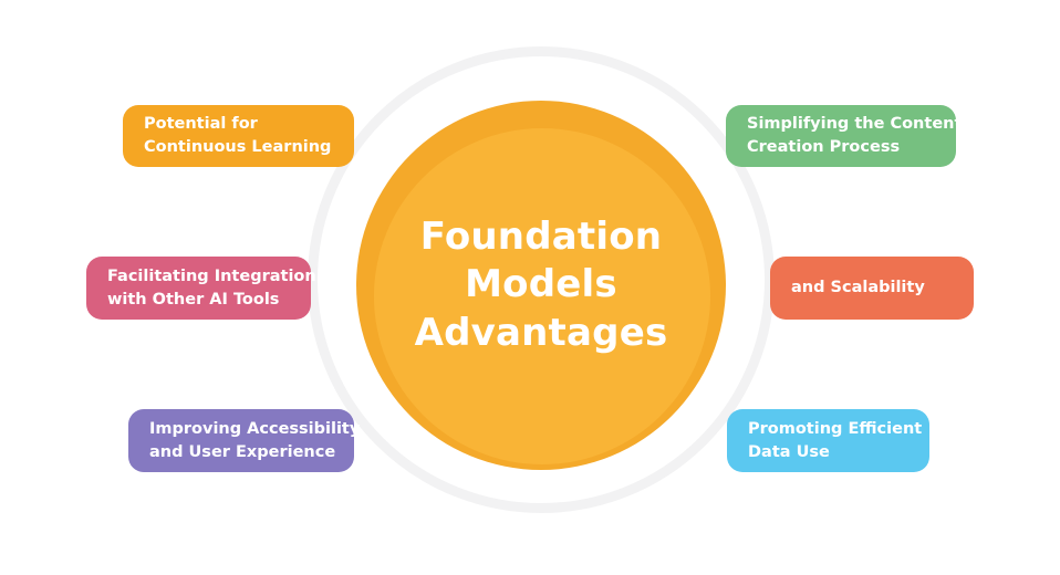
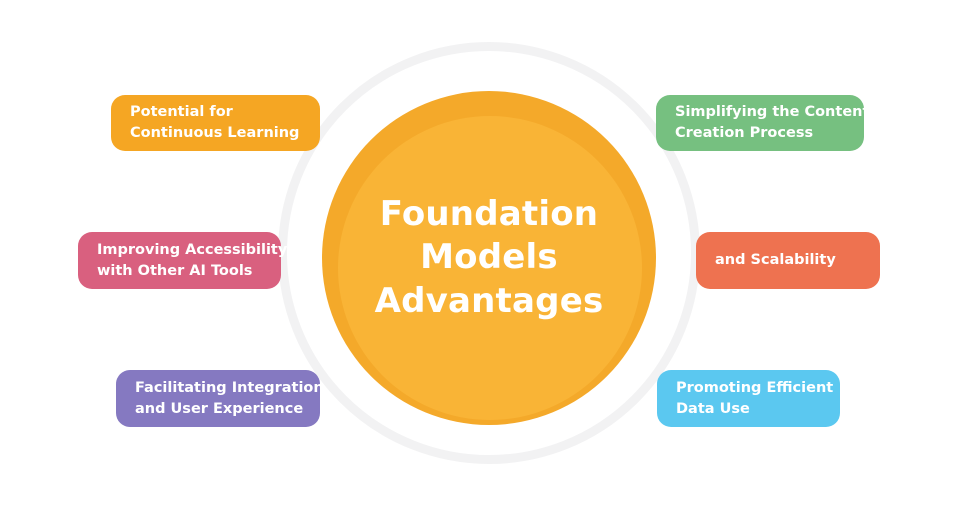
  Foundation
  Models
  Advantages
  Potential for
  Continuous Learning
  Simplifying the Content
  Creation Process
- Facilitating Integration
+ Improving Accessibility
  with Other AI Tools
  and Scalability
- Improving Accessibility
+ Facilitating Integration
  and User Experience
  Promoting Efficient
  Data Use
